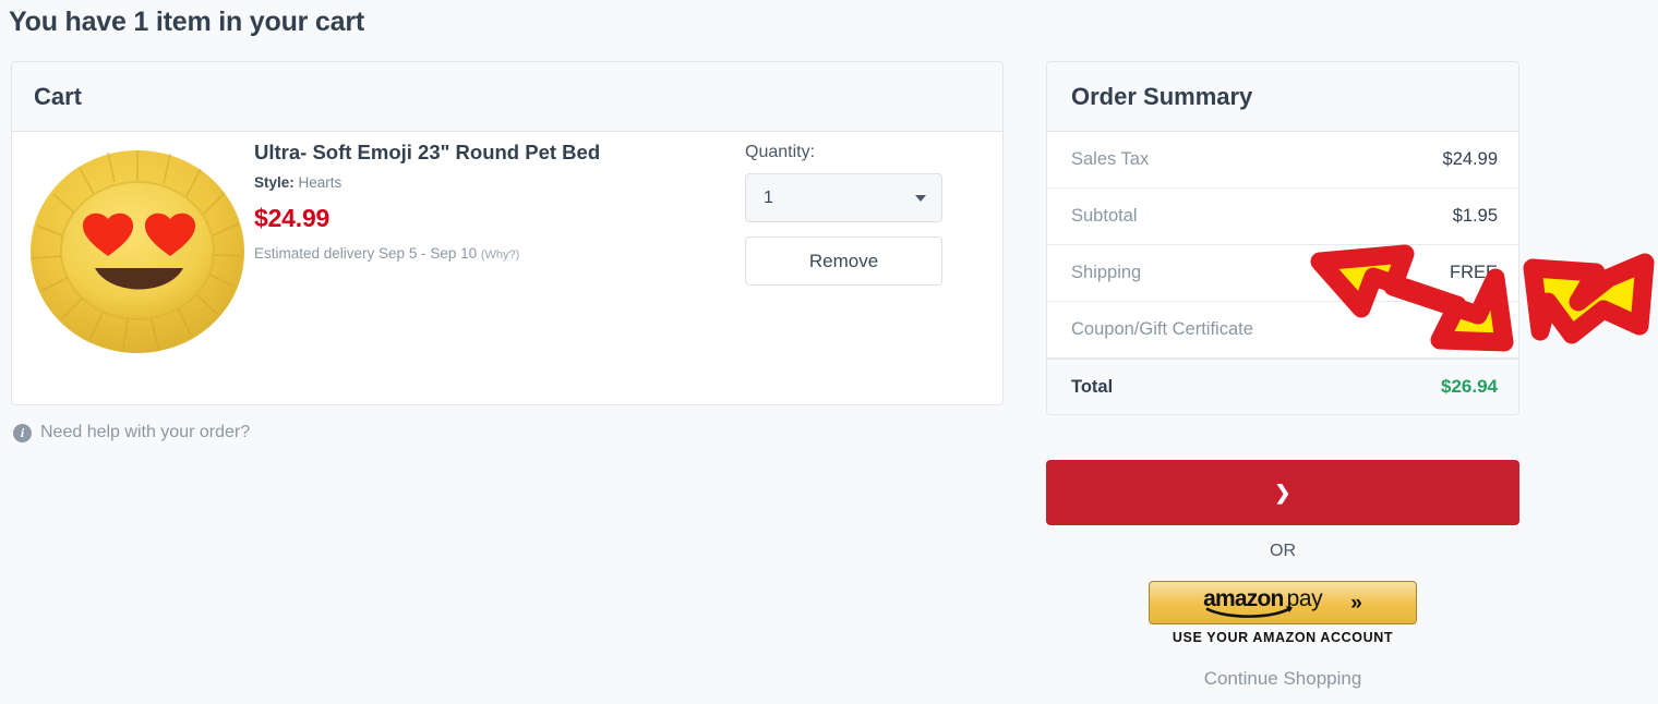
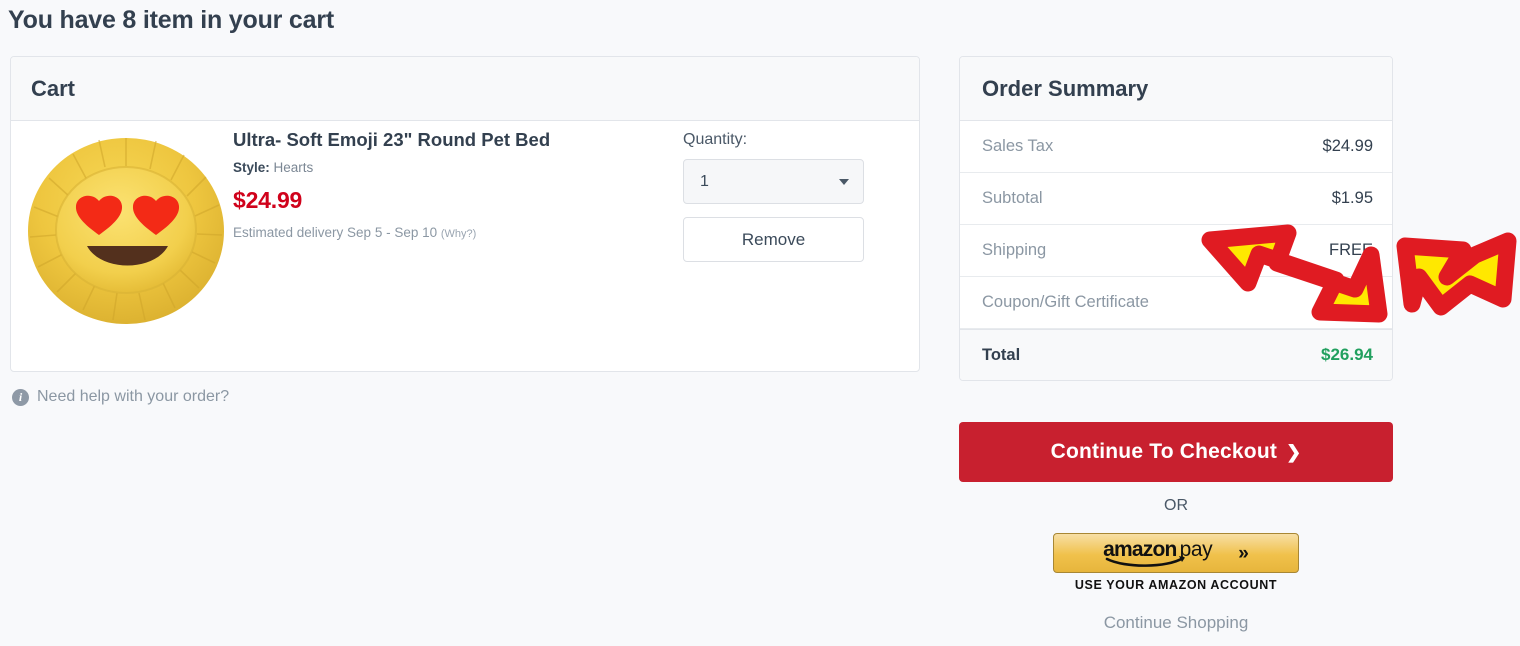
- You have 1 item in your cart
+ You have 8 item in your cart
  Cart
  Ultra- Soft Emoji 23" Round Pet Bed
  Style: Hearts
  $24.99
  Estimated delivery Sep 5 - Sep 10 (Why?)
  Quantity:
  1
  Remove
  i
  Need help with your order?
  Order Summary
  Sales Tax
  $24.99
  Subtotal
  $1.95
  Shipping
  FRE
  Coupon/Gift Certificate
  Total
  $26.94
+ Continue To Checkout
  ❯
  OR
  amazon pay
  »
  USE YOUR AMAZON ACCOUNT
  Continue Shopping
